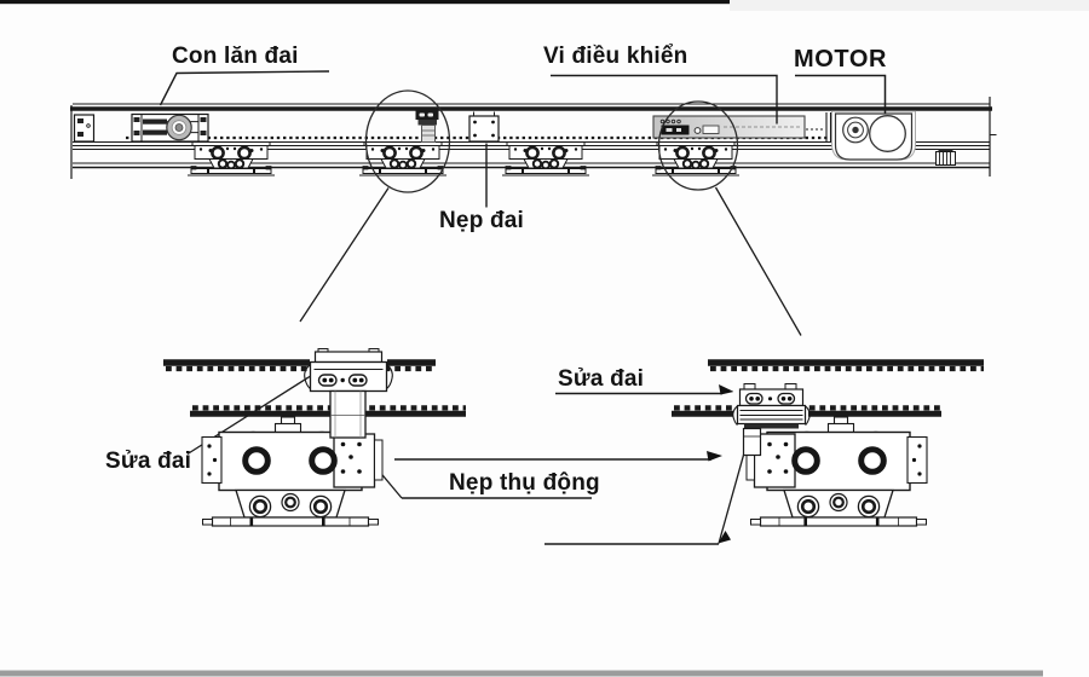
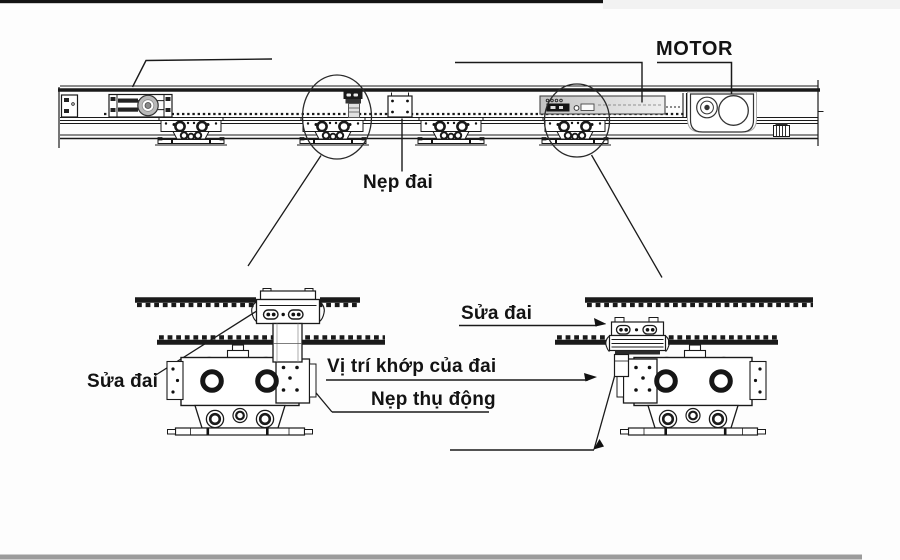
- Con lăn đai
- Vi điều khiển
  MOTOR
  Nẹp đai
  Sửa đai
  Sửa đai
+ Vị trí khớp của đai
  Nẹp thụ động
